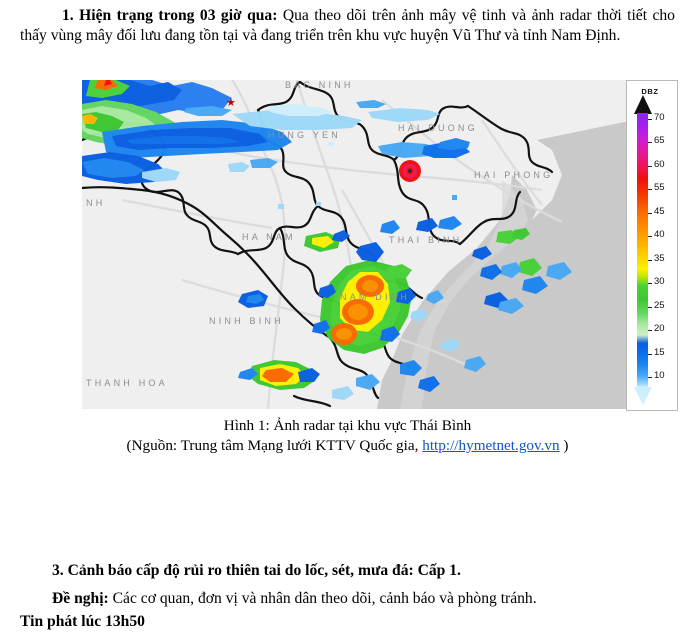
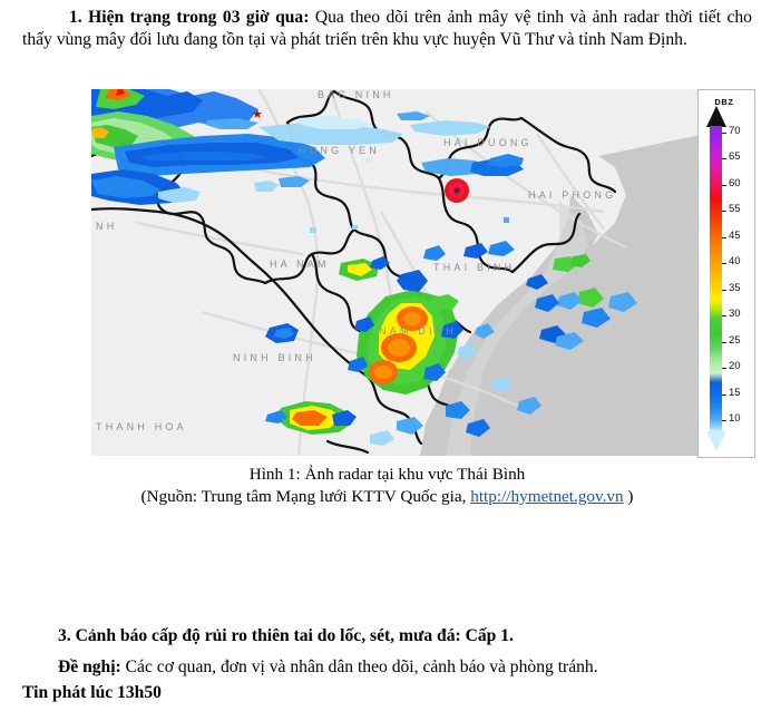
- 1. Hiện trạng trong 03 giờ qua: Qua theo dõi trên ảnh mây vệ tinh và ảnh radar thời tiết cho thấy vùng mây đối lưu đang tồn tại và đang triển trên khu vực huyện Vũ Thư và tỉnh Nam Định.
+ 1. Hiện trạng trong 03 giờ qua: Qua theo dõi trên ảnh mây vệ tinh và ảnh radar thời tiết cho thấy vùng mây đối lưu đang tồn tại và phát triển trên khu vực huyện Vũ Thư và tỉnh Nam Định.
  BAC NINH
  HUNG YEN
  HAI DUONG
  HAI PHONG
  HA NAM
  THAI BINH
  NINH BINH
  NAM DINH
  THANH HOA
  NH
  ★
  DBZ
  70
  65
  60
  55
  45
  40
  35
  30
  25
  20
  15
  10
  Hình 1: Ảnh radar tại khu vực Thái Bình
  (Nguồn: Trung tâm Mạng lưới KTTV Quốc gia, http://hymetnet.gov.vn )
  3. Cảnh báo cấp độ rủi ro thiên tai do lốc, sét, mưa đá: Cấp 1.
  Đề nghị: Các cơ quan, đơn vị và nhân dân theo dõi, cảnh báo và phòng tránh.
  Tin phát lúc 13h50
